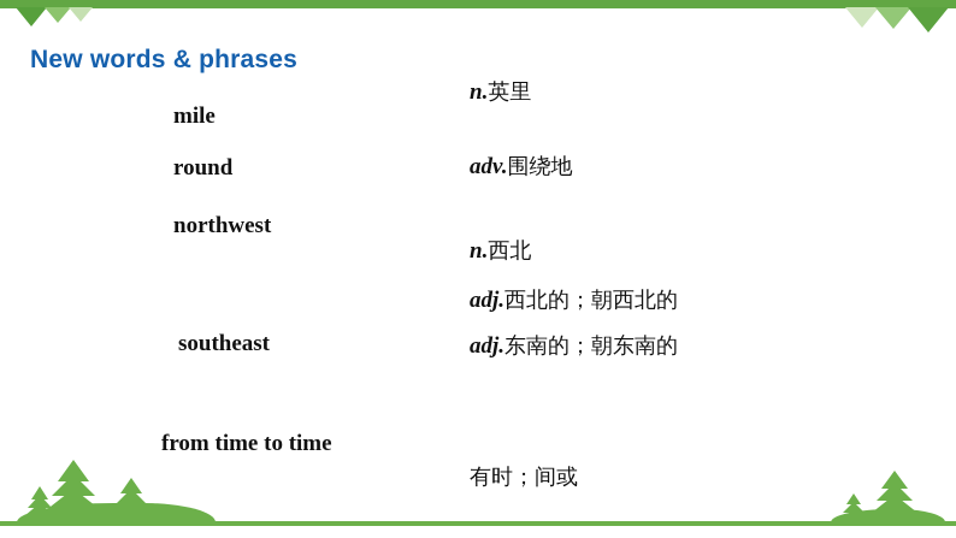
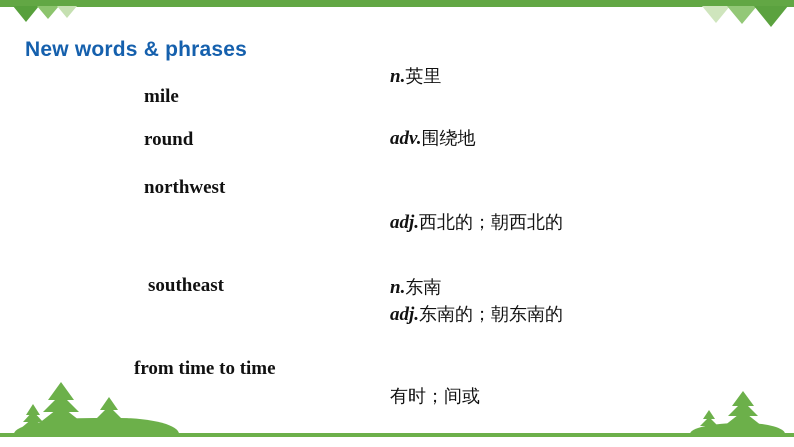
  New words & phrases
  mile
  n.英里
  round
  adv.围绕地
  northwest
- n.西北
  adj.西北的；朝西北的
  southeast
+ n.东南
  adj.东南的；朝东南的
  from time to time
  有时；间或
